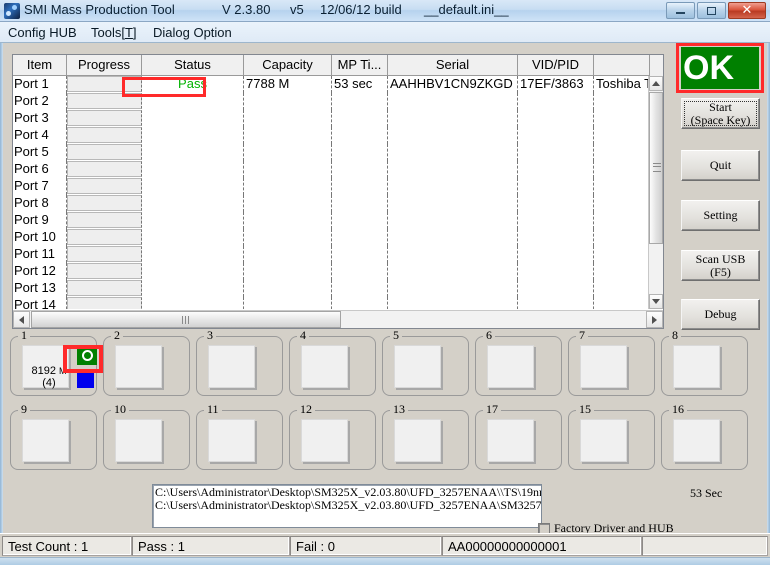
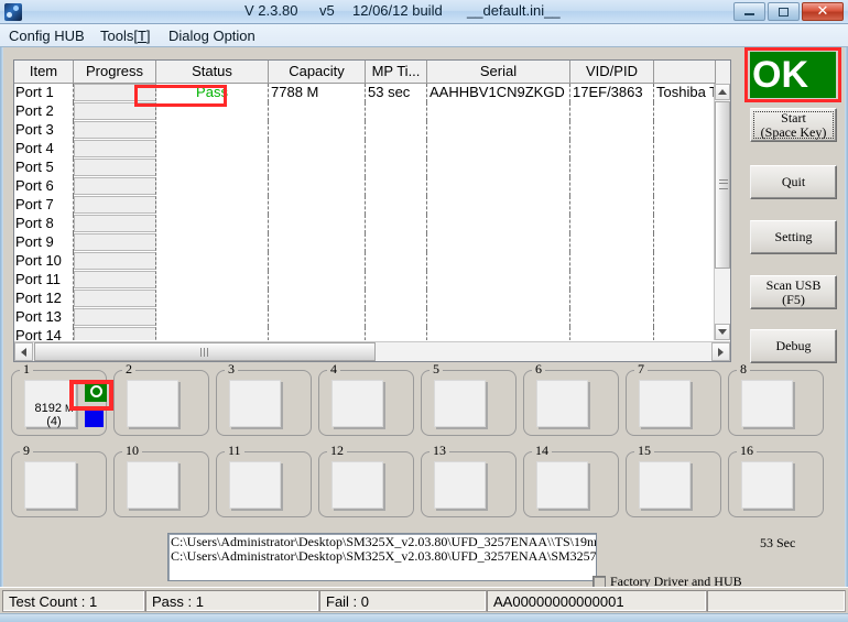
- SMI Mass Production Tool
  V 2.3.80
  v5
  12/06/12 build
  __default.ini__
  ✕
  Config HUB
  Tools[T]
  Dialog Option
  Item
  Progress
  Status
  Capacity
  MP Ti...
  Serial
  VID/PID
  Port 1
  Pass
  7788 M
  53 sec
  AAHHBV1CN9ZKGD
  17EF/3863
  Toshiba
  Port 2
  Port 3
  Port 4
  Port 5
  Port 6
  Port 7
  Port 8
  Port 9
  Port 10
  Port 11
  Port 12
  Port 13
  Port 14
  OK
  Start
  (Space Key)
  Quit
  Setting
  Scan USB
  (F5)
  Debug
  1
  8192 M
  (4)
  2
  3
  4
  5
  6
  7
  8
  9
  10
  11
  12
  13
- 17
+ 14
  15
  16
  C:\Users\Administrator\Desktop\SM325X_v2.03.80\UFD_3257ENAA\\TS\19n
  C:\Users\Administrator\Desktop\SM325X_v2.03.80\UFD_3257ENAA\SM3257
  53 Sec
  Factory Driver and HUB
  Test Count : 1
  Pass : 1
  Fail : 0
  AA00000000000001
